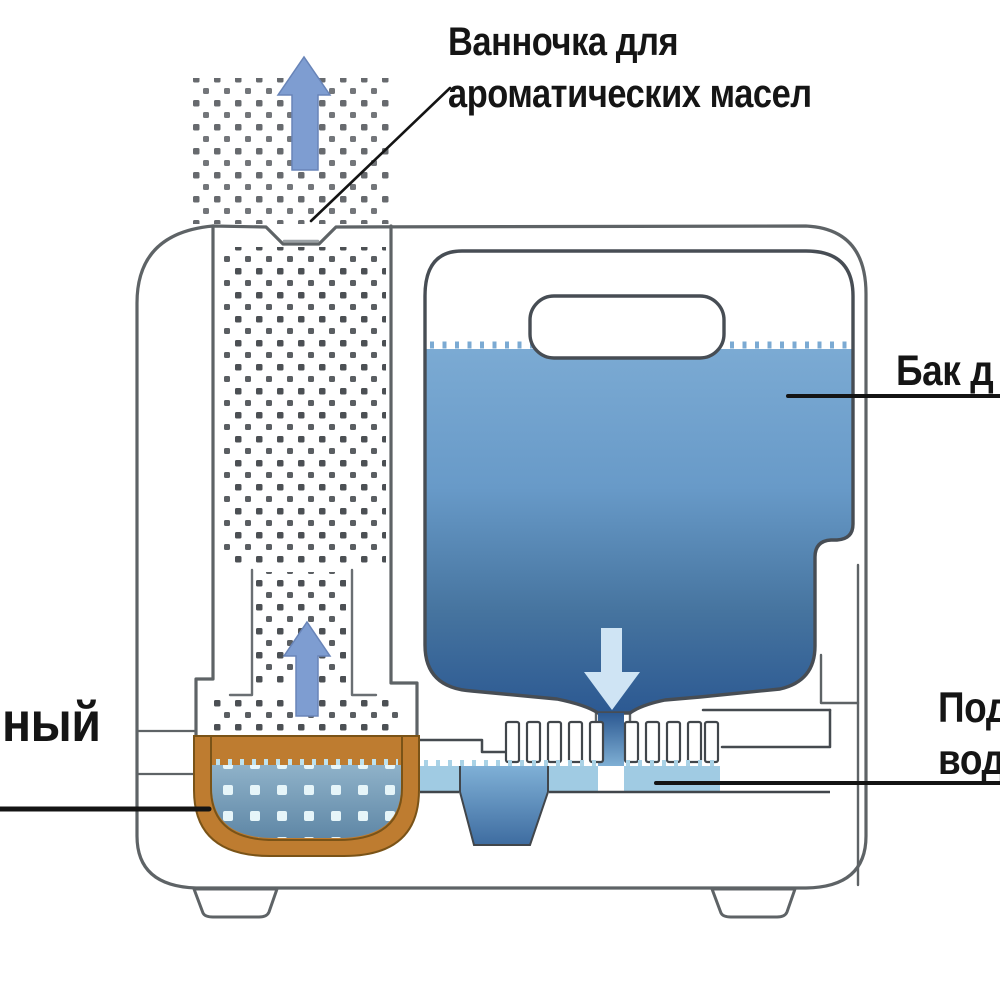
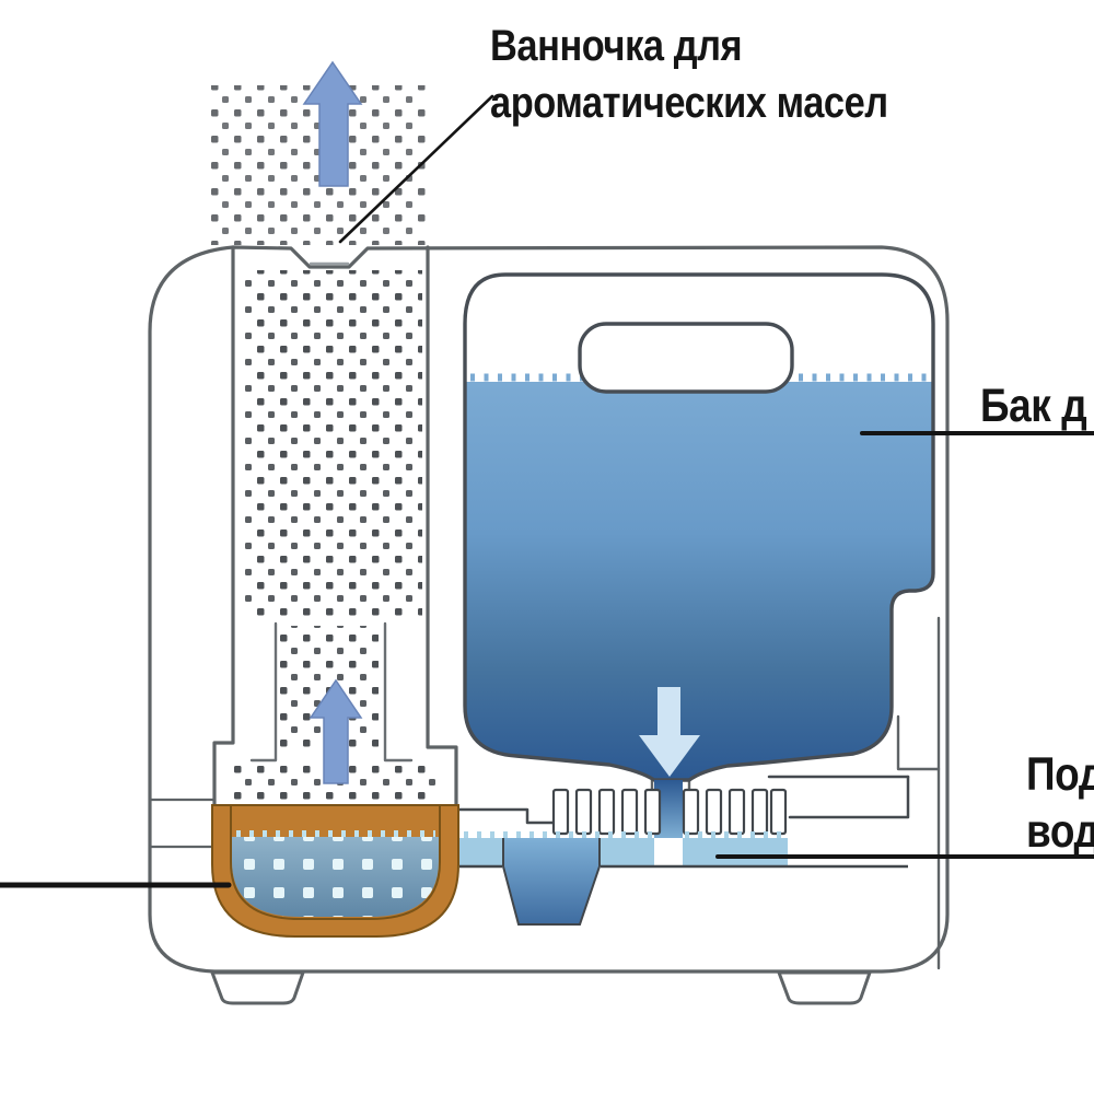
  Ванночка для
  ароматических масел
  Бак д
  Под
  вод
- ный
